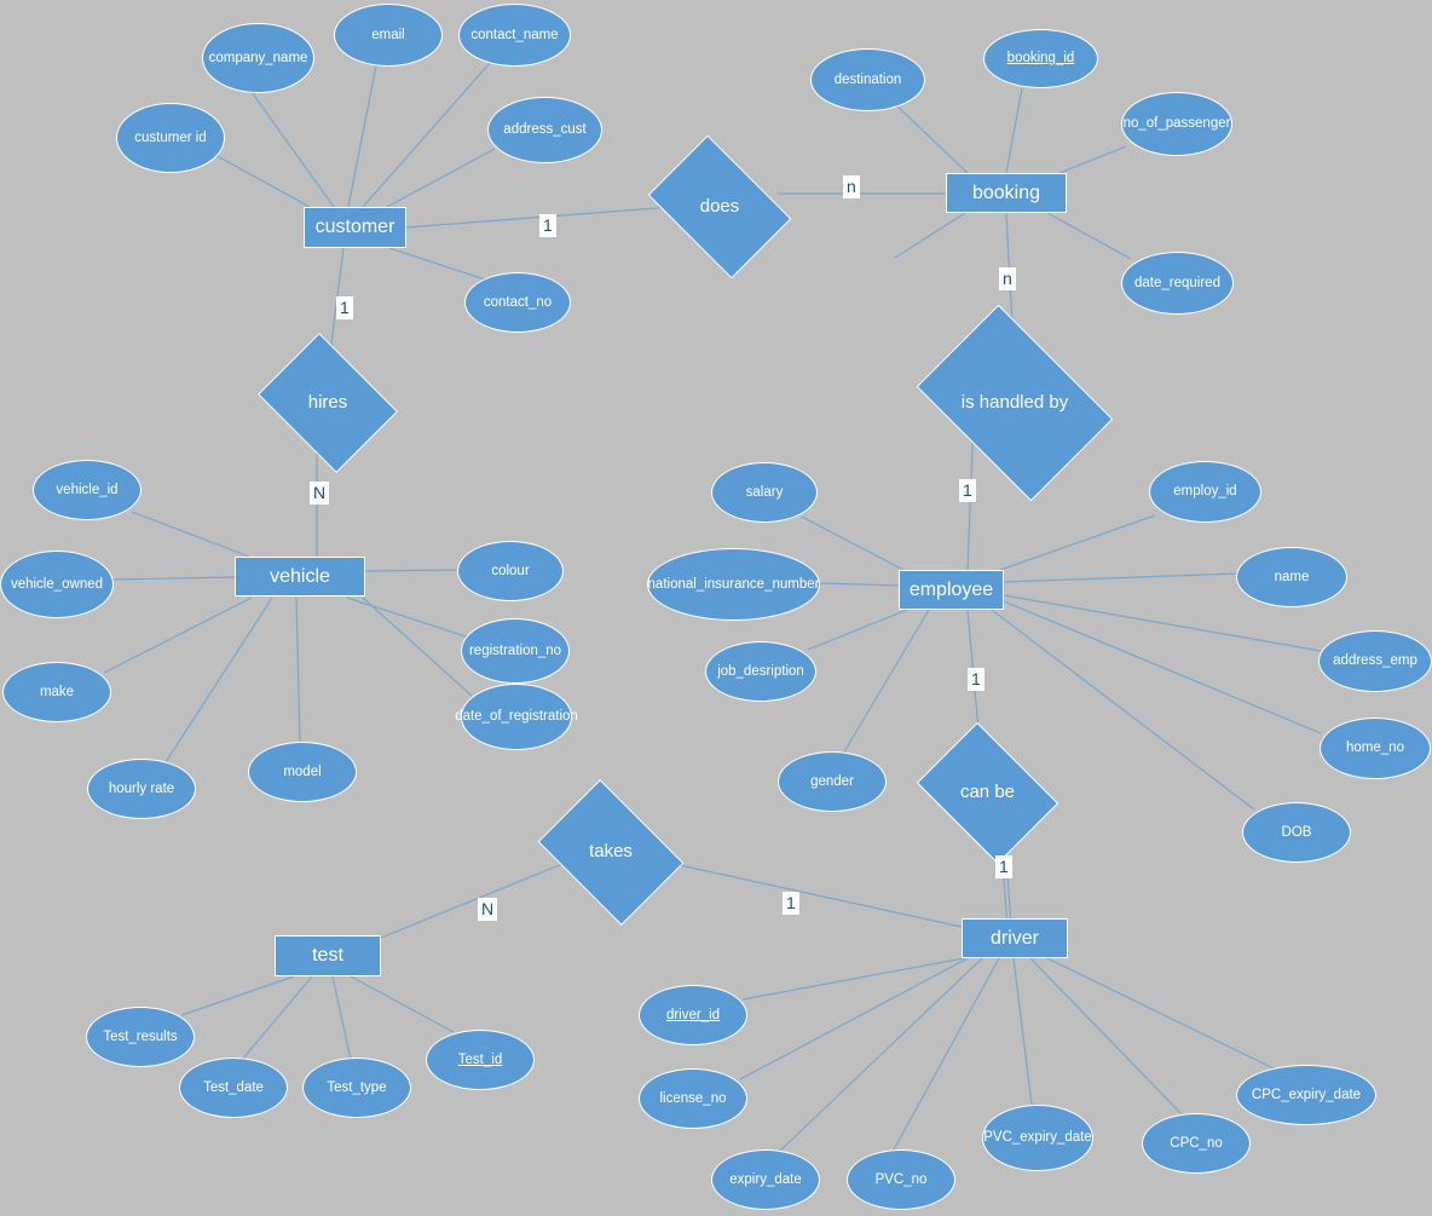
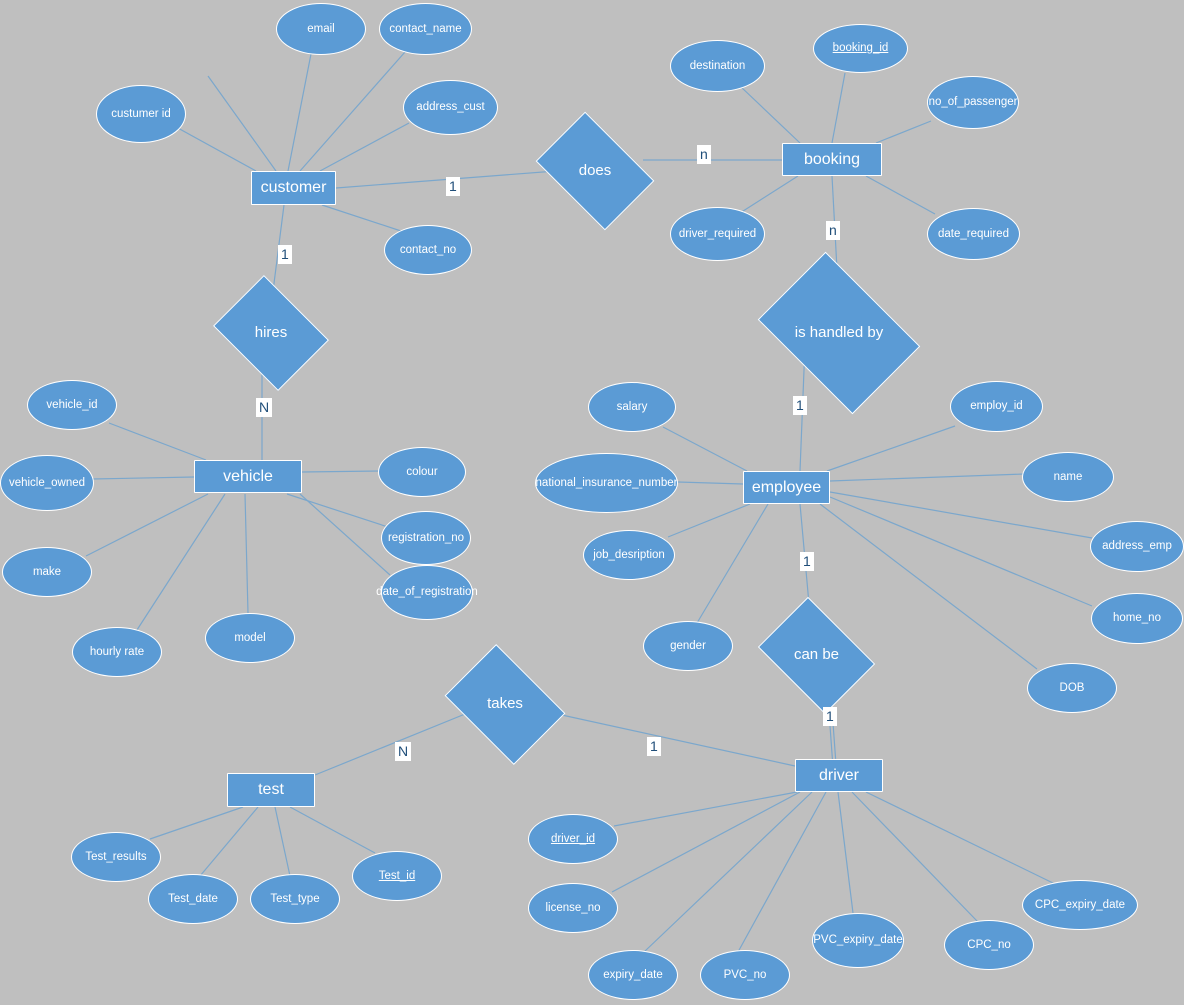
  customer
  booking
  vehicle
  employee
  test
  driver
  custumer id
- company_name
  email
  contact_name
  address_cust
  contact_no
  destination
  booking_id
  no_of_passenger
+ driver_required
  date_required
  vehicle_id
  vehicle_owned
  make
  hourly rate
  model
  colour
  registration_no
  date_of_registration
  salary
  national_insurance_number
  job_desription
  gender
  employ_id
  name
  address_emp
  home_no
  DOB
  Test_results
  Test_date
  Test_type
  Test_id
  driver_id
  license_no
  expiry_date
  PVC_no
  PVC_expiry_date
  CPC_no
  CPC_expiry_date
  does
  hires
  is handled by
  can be
  takes
  1
  n
  1
  N
  n
  1
  1
  1
  N
  1
